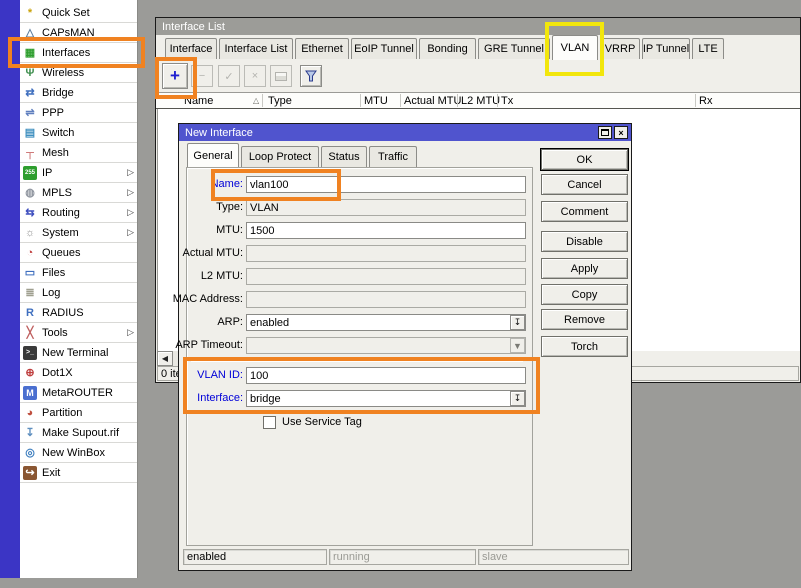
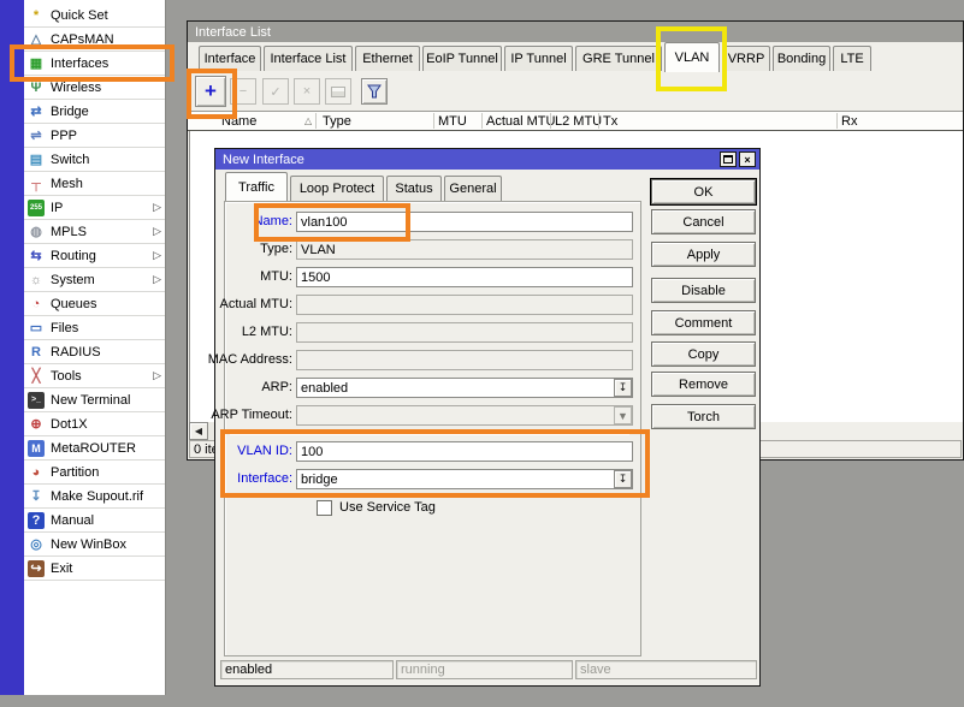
  *
  Quick Set
  △
  CAPsMAN
  ▦
  Interfaces
  Ψ
  Wireless
  ⇄
  Bridge
  ⇌
  PPP
  ▤
  Switch
  ┬
  Mesh
  IP
  ▷
  ◍
  MPLS
  ▷
  ⇆
  Routing
  ▷
  ☼
  System
  ▷
  ◔
  Queues
  ▭
  Files
- ≣
- Log
  R
  RADIUS
  ╳
  Tools
  ▷
  New Terminal
  ⊕
  Dot1X
  M
  MetaROUTER
  ◕
  Partition
  ↧
  Make Supout.rif
+ ?
+ Manual
  ◎
  New WinBox
  ↪
  Exit
  Interface List
  Interface
  Interface List
  Ethernet
  EoIP Tunnel
- Bonding
+ IP Tunnel
  GRE Tunnel
  VLAN
  VRRP
- IP Tunnel
+ Bonding
  LTE
  +
  −
  ✓
  ×
  Name
  △
  Type
  MTU
  Actual MT
  L2 MT
  Tx
  Rx
  ◀
  New Interface
  ×
- General
+ Traffic
  Loop Protect
  Status
- Traffic
+ General
  Name:
  vlan100
  Type:
  VLAN
  MTU:
  1500
  Actual MTU:
  L2 MTU:
  MAC Address:
  ARP:
  enabled
  ↧
  ARP Timeout:
  ▼
  VLAN ID:
  100
  Interface:
  bridge
  ↧
  Use Service Tag
  OK
  Cancel
- Comment
+ Apply
  Disable
- Apply
+ Comment
  Copy
  Remove
  Torch
  enabled
  running
  slave
